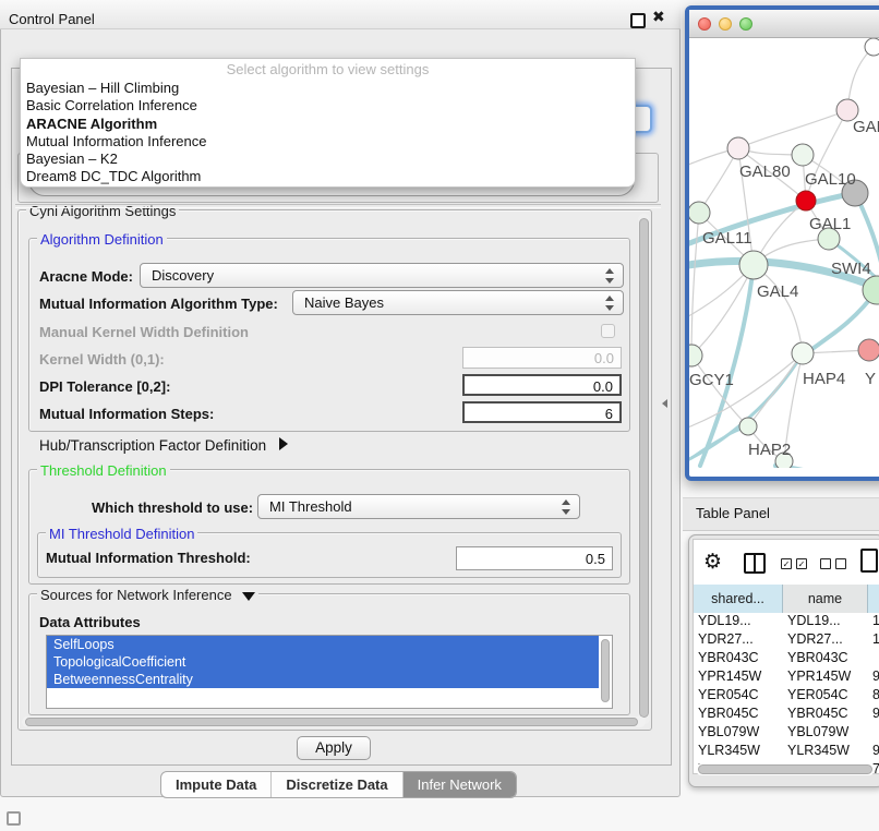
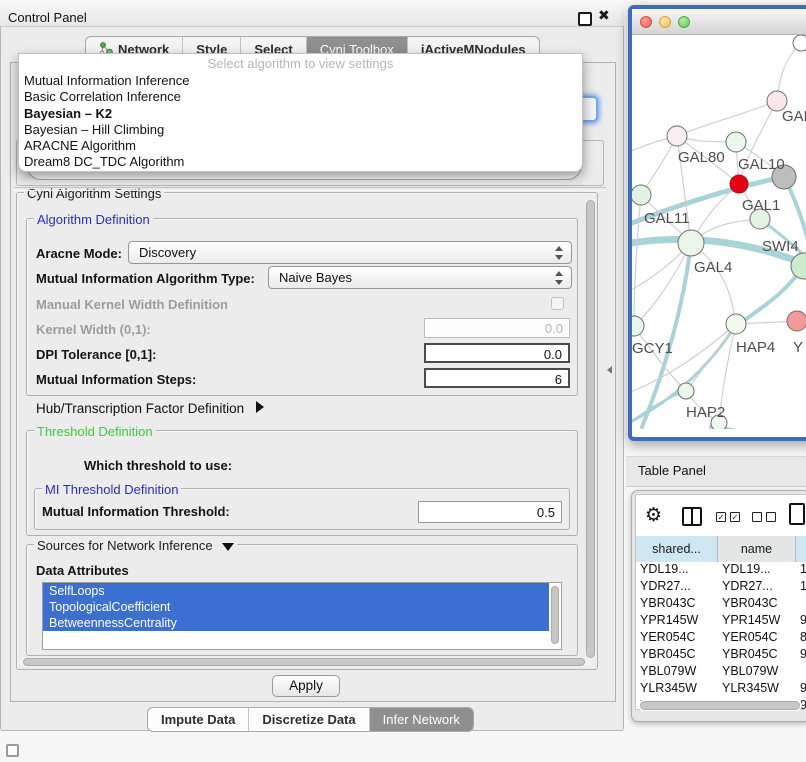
  Control Panel
  ✖
+ Network
+ Style
+ Select
+ Cyni Toolbox
+ jActiveMNodules
  Select algorithm to view settings
- Bayesian – Hill Climbing
+ Mutual Information Inference
  Basic Correlation Inference
- ARACNE Algorithm
+ Bayesian – K2
- Mutual Information Inference
+ Bayesian – Hill Climbing
- Bayesian – K2
+ ARACNE Algorithm
  Dream8 DC_TDC Algorithm
  Cyni Algorithm Settings
  Algorithm Definition
  Aracne Mode:
  Discovery
  Mutual Information Algorithm Type:
  Naive Bayes
  Manual Kernel Width Definition
  Kernel Width (0,1):
  0.0
- DPI Tolerance [0,2]:
+ DPI Tolerance [0,1]:
  0.0
  Mutual Information Steps:
  6
  Hub/Transcription Factor Definition
  Threshold Definition
  Which threshold to use:
- MI Threshold
  MI Threshold Definition
  Mutual Information Threshold:
  0.5
  Sources for Network Inference
  Data Attributes
  SelfLoops
  TopologicalCoefficient
  BetweennessCentrality
  Apply
  Impute Data
  Discretize Data
  Infer Network
  GAL80
  GAL10
  GAL1
  GAL11
  SWI4
  GAL4
  GCY1
  HAP4
  Y
  HAP2
  Table Panel
  ⚙
  ✓
  ✓
  shared...
  name
  YDL19...
  YDL19...
  YDR27...
  YDR27...
  YBR043C
  YBR043C
  YPR145W
  YPR145W
  YER054C
  YER054C
  YBR045C
  YBR045C
  YBL079W
  YBL079W
  YLR345W
  YLR345W
- 7
+ 9
